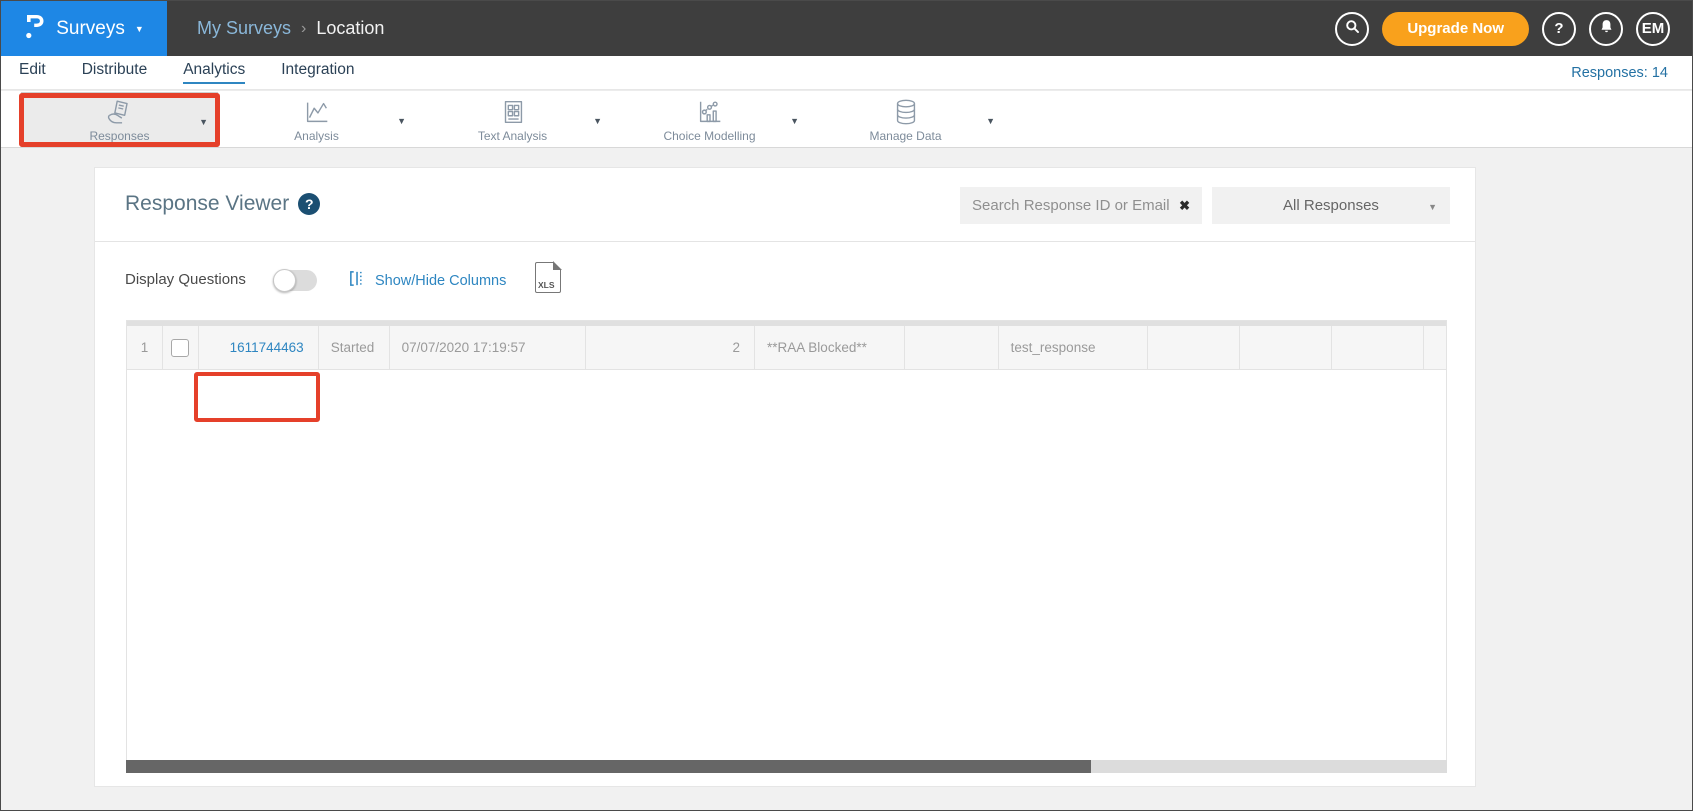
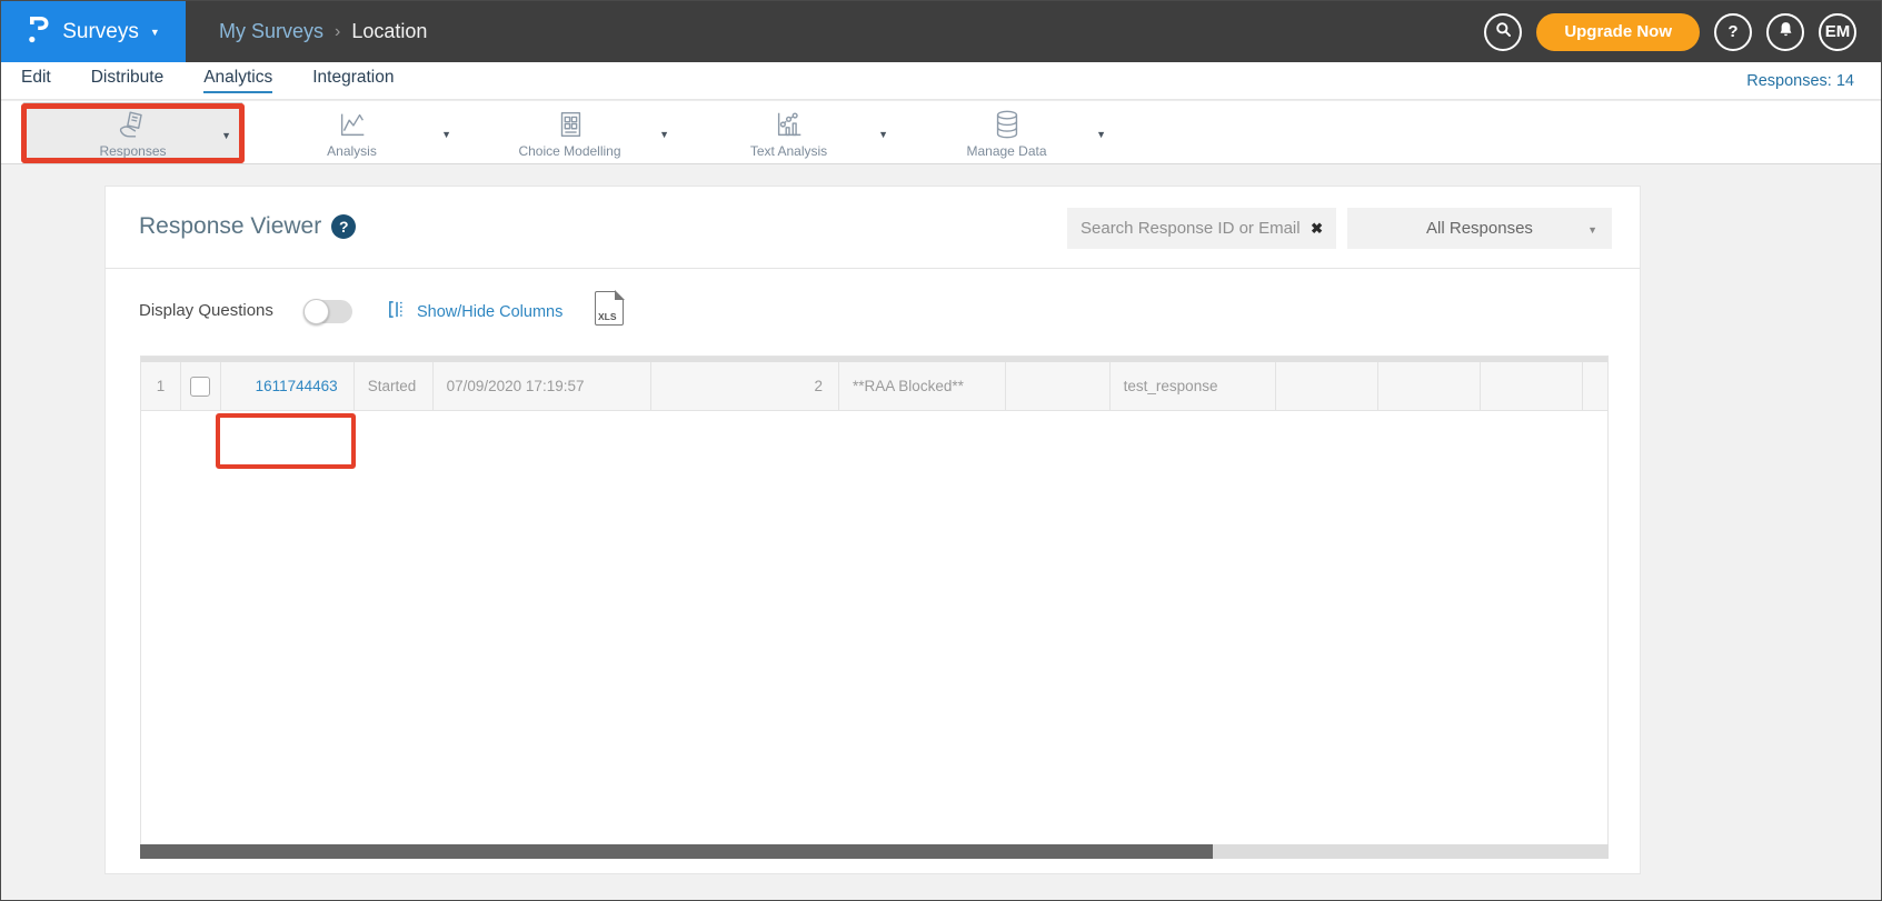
  Surveys
  ▼
  My Surveys
  ›
  Location
  Upgrade Now
  ?
  EM
  Edit
  Distribute
  Analytics
  Integration
  Responses: 14
  Responses
  ▼
  Analysis
  ▼
- Text Analysis
+ Choice Modelling
  ▼
- Choice Modelling
+ Text Analysis
  ▼
  Manage Data
  ▼
  Response Viewer
  ?
  Search Response ID or Email
  ✖
  All Responses
  ▼
  Display Questions
  Show/Hide Columns
  XLS
  1
  1611744463
  Started
- 07/07/2020 17:19:57
+ 07/09/2020 17:19:57
  2
  **RAA Blocked**
  test_response
